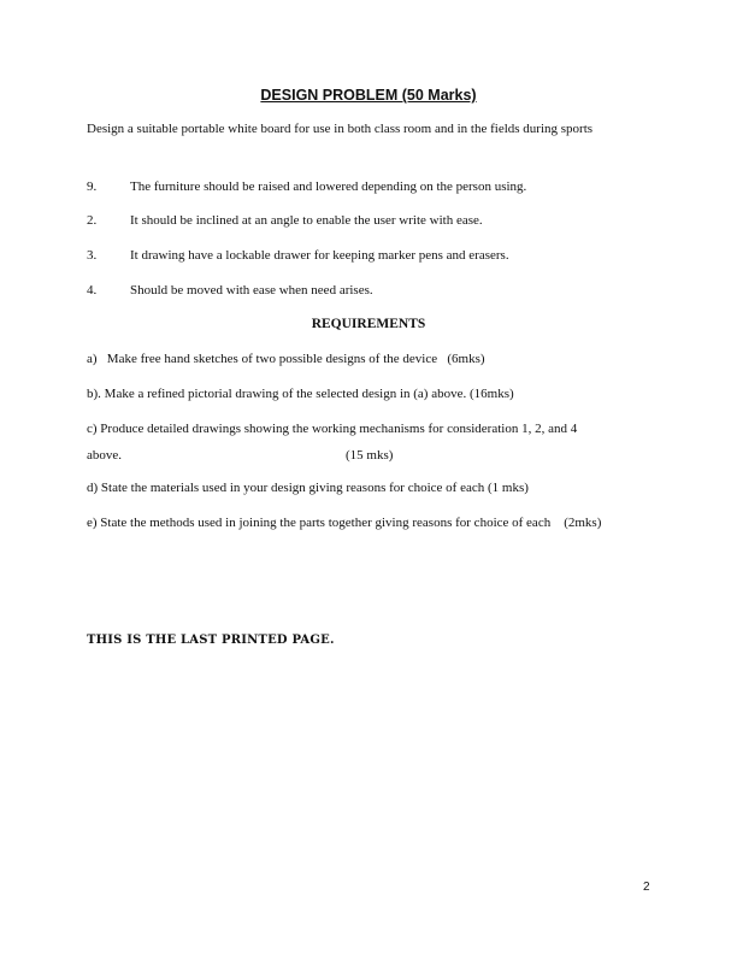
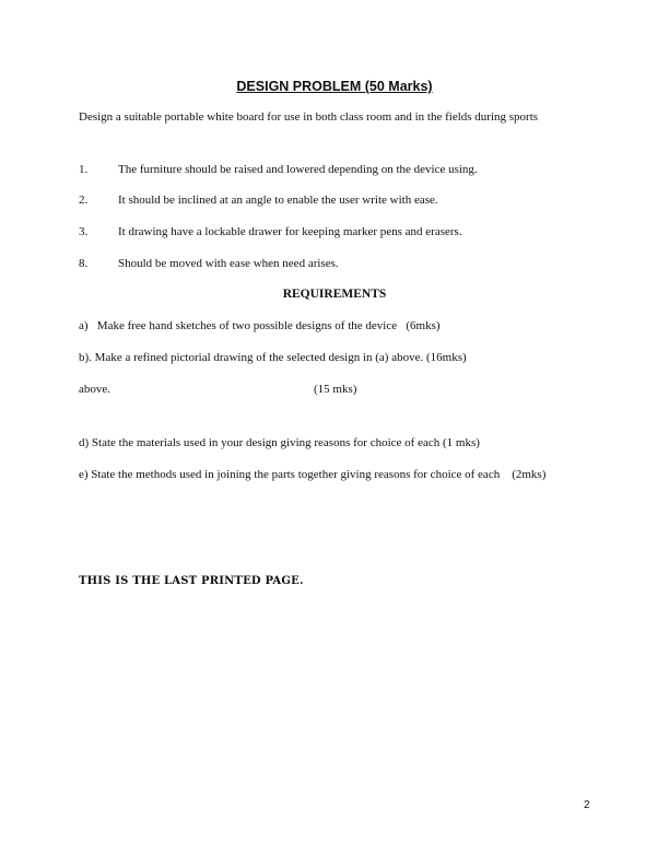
  DESIGN PROBLEM (50 Marks)
  Design a suitable portable white board for use in both class room and in the fields during sports
- 9.
+ 1.
- The furniture should be raised and lowered depending on the person using.
+ The furniture should be raised and lowered depending on the device using.
  2.
  It should be inclined at an angle to enable the user write with ease.
  3.
  It drawing have a lockable drawer for keeping marker pens and erasers.
- 4.
+ 8.
  Should be moved with ease when need arises.
  REQUIREMENTS
  a) Make free hand sketches of two possible designs of the device (6mks)
  b). Make a refined pictorial drawing of the selected design in (a) above. (16mks)
- c) Produce detailed drawings showing the working mechanisms for consideration 1, 2, and 4
  above.
  (15 mks)
  d) State the materials used in your design giving reasons for choice of each (1 mks)
  e) State the methods used in joining the parts together giving reasons for choice of each (2mks)
  THIS IS THE LAST PRINTED PAGE.
  2
